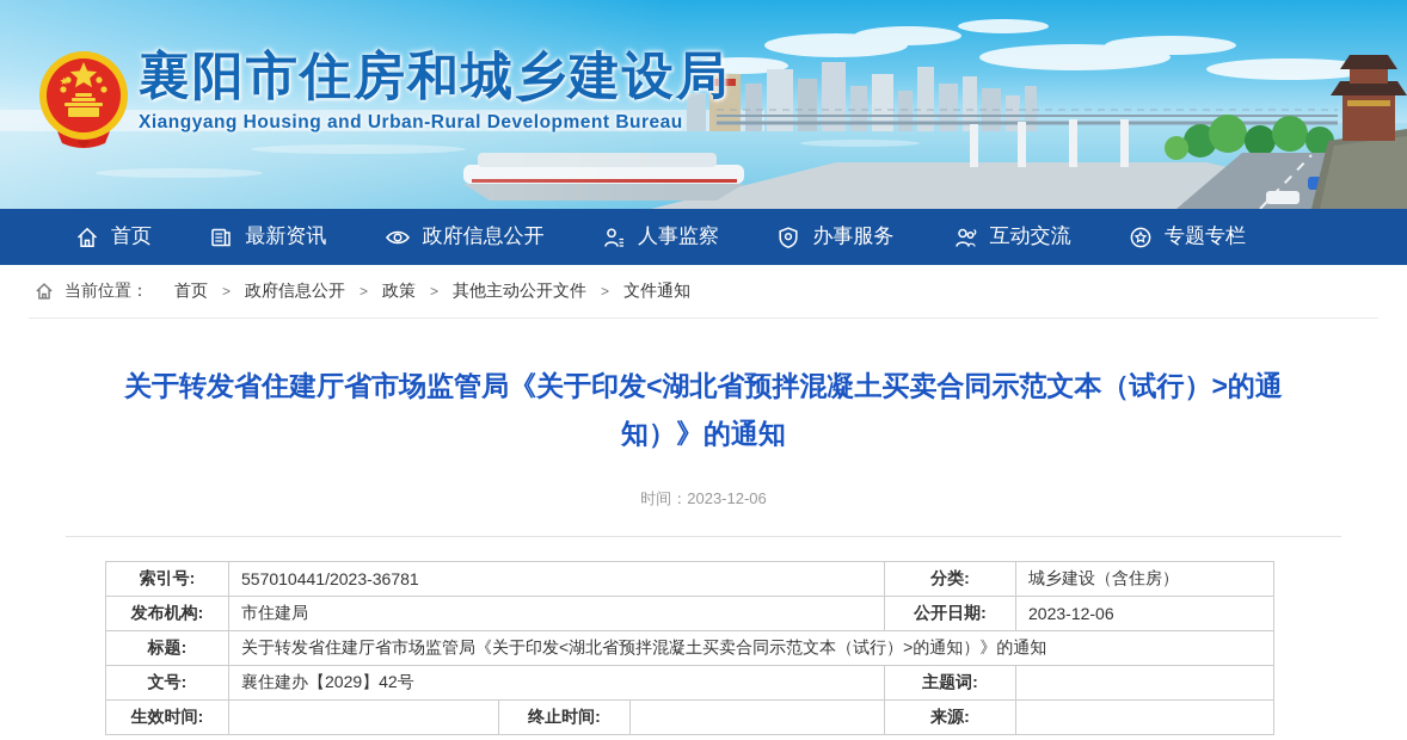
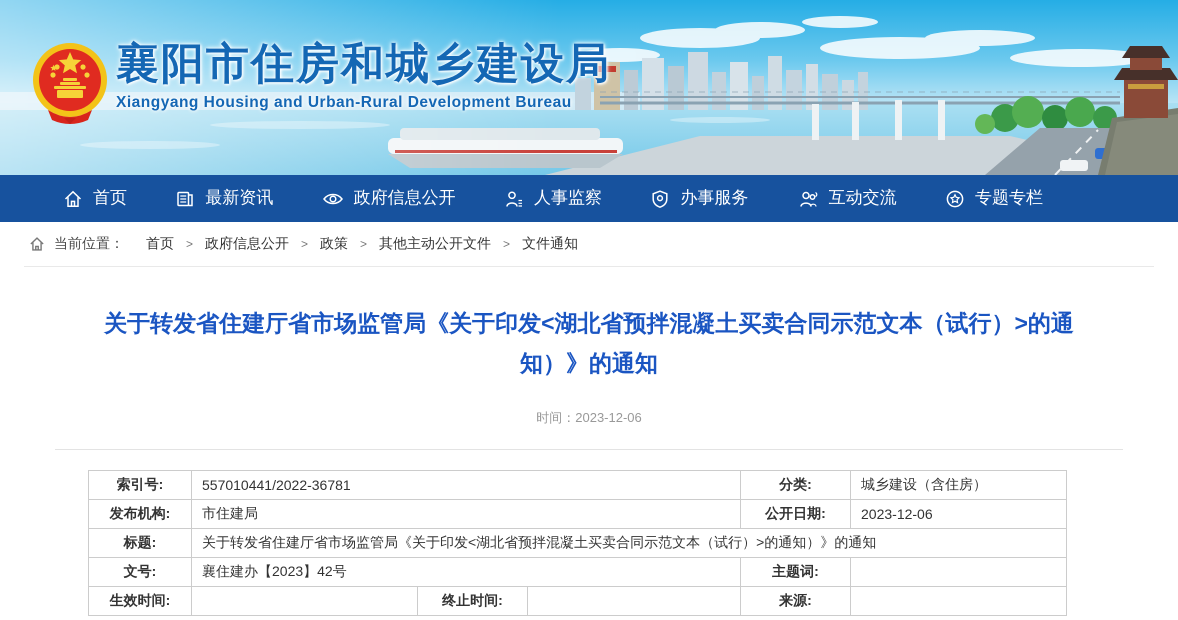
  襄阳市住房和城乡建设局
  Xiangyang Housing and Urban-Rural Development Bureau
  首页
  最新资讯
  政府信息公开
  人事监察
  办事服务
  互动交流
  专题专栏
  当前位置：
  首页
  >
  政府信息公开
  >
  政策
  >
  其他主动公开文件
  >
  文件通知
  关于转发省住建厅省市场监管局《关于印发<湖北省预拌混凝土买卖合同示范文本（试行）>的通知）》的通知
  时间：2023-12-06
- 索引号:	557010441/2023-36781	分类:	城乡建设（含住房）
+ 索引号:	557010441/2022-36781	分类:	城乡建设（含住房）
  发布机构:	市住建局	公开日期:	2023-12-06
  标题:	关于转发省住建厅省市场监管局《关于印发<湖北省预拌混凝土买卖合同示范文本（试行）>的通知）》的通知
- 文号:	襄住建办【2029】42号	主题词:
+ 文号:	襄住建办【2023】42号	主题词:
  生效时间:		终止时间:		来源:
